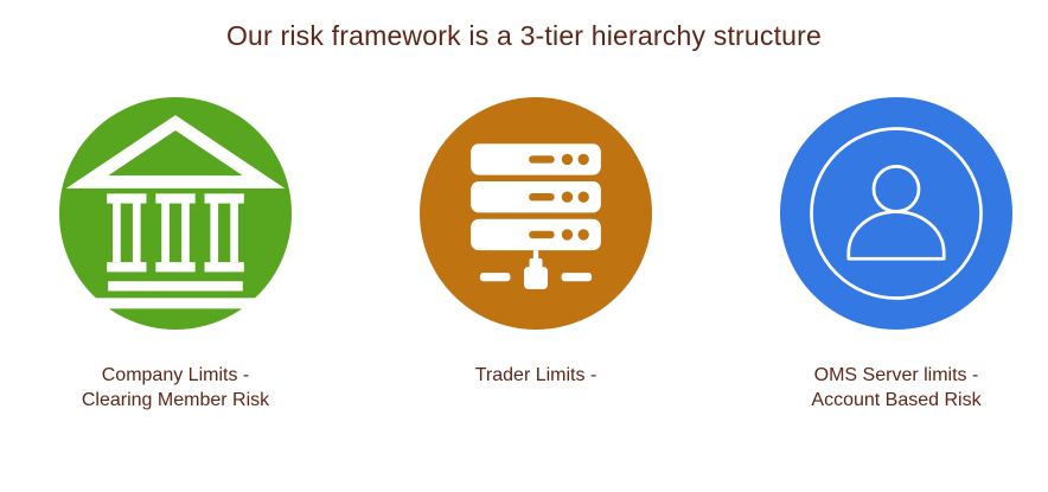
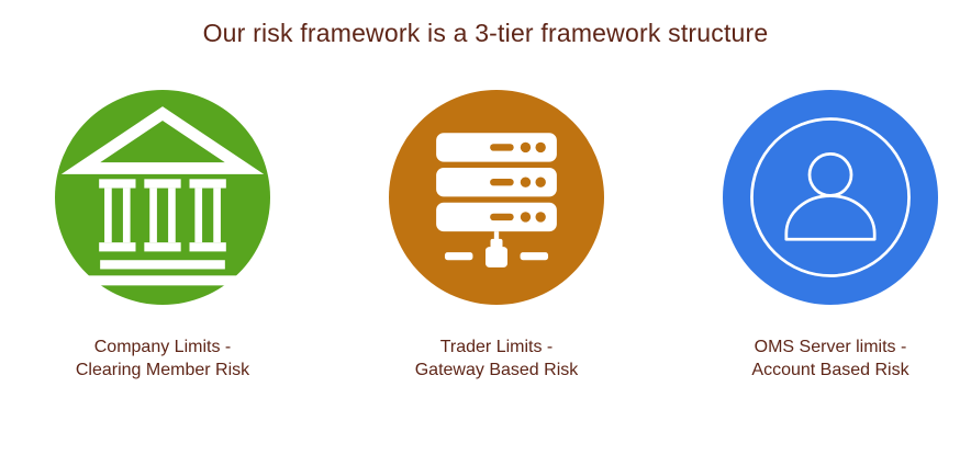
- Our risk framework is a 3-tier hierarchy structure
+ Our risk framework is a 3-tier framework structure
  Company Limits -
  Clearing Member Risk
  Trader Limits -
+ Gateway Based Risk
  OMS Server limits -
  Account Based Risk
